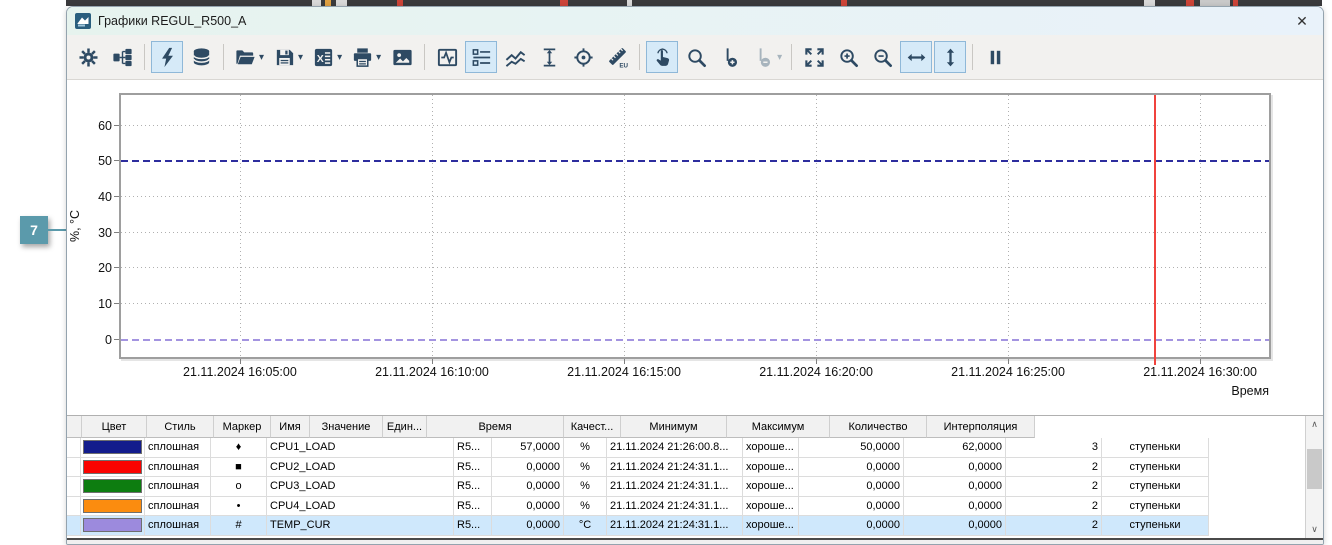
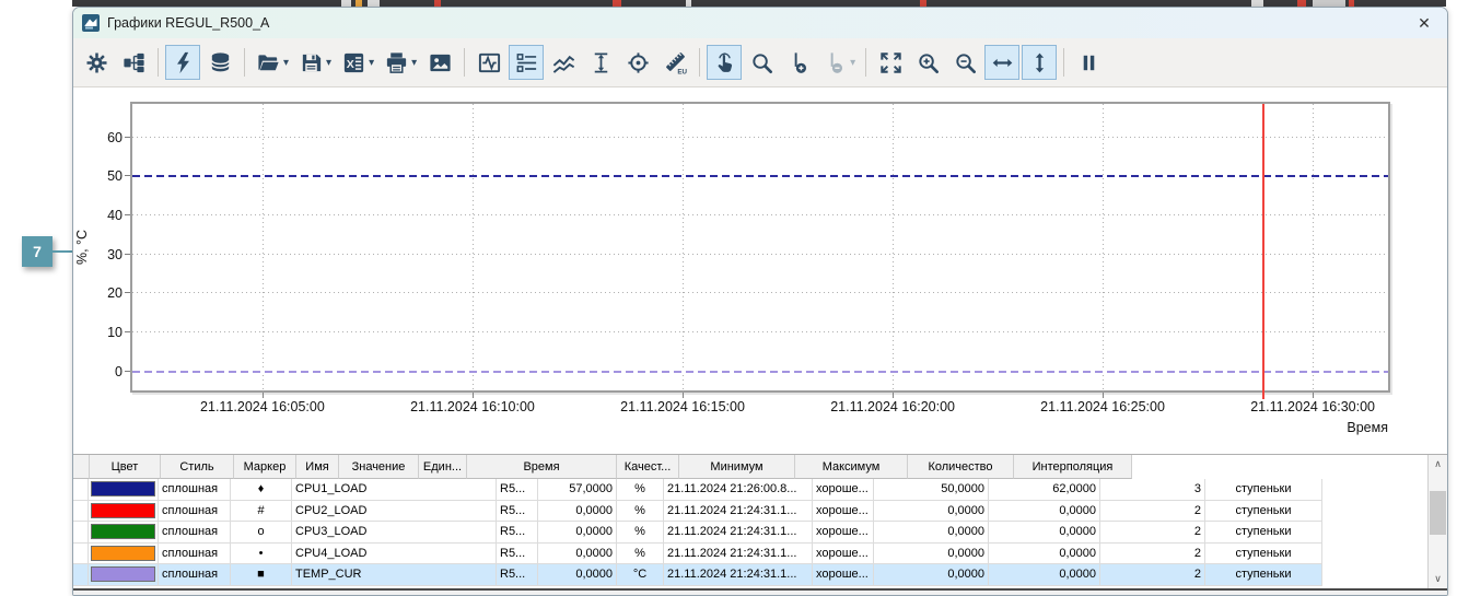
  7
  Графики REGUL_R500_A
  ✕
  ▾
  ▾
  X
  ▾
  ▾
  ▾
  Время
  0
  10
  20
  30
  40
  50
  60
  21.11.2024 16:05:00
  21.11.2024 16:10:00
  21.11.2024 16:15:00
  21.11.2024 16:20:00
  21.11.2024 16:25:00
  21.11.2024 16:30:00
  Цвет
  Стиль
  Маркер
  Имя
  Значение
  Един...
  Время
  Качест...
  Минимум
  Максимум
  Количество
  Интерполяция
  сплошная
  ♦
  CPU1_LOAD
  R5...
  57,0000
  %
  21.11.2024 21:26:00.8...
  хороше...
  50,0000
  62,0000
  3
  ступеньки
  сплошная
- ■
+ #
  CPU2_LOAD
  R5...
  0,0000
  %
  21.11.2024 21:24:31.1...
  хороше...
  0,0000
  0,0000
  2
  ступеньки
  сплошная
  o
  CPU3_LOAD
  R5...
  0,0000
  %
  21.11.2024 21:24:31.1...
  хороше...
  0,0000
  0,0000
  2
  ступеньки
  сплошная
  •
  CPU4_LOAD
  R5...
  0,0000
  %
  21.11.2024 21:24:31.1...
  хороше...
  0,0000
  0,0000
  2
  ступеньки
  сплошная
- #
+ ■
  TEMP_CUR
  R5...
  0,0000
  °C
  21.11.2024 21:24:31.1...
  хороше...
  0,0000
  0,0000
  2
  ступеньки
  ∧
  ∨
